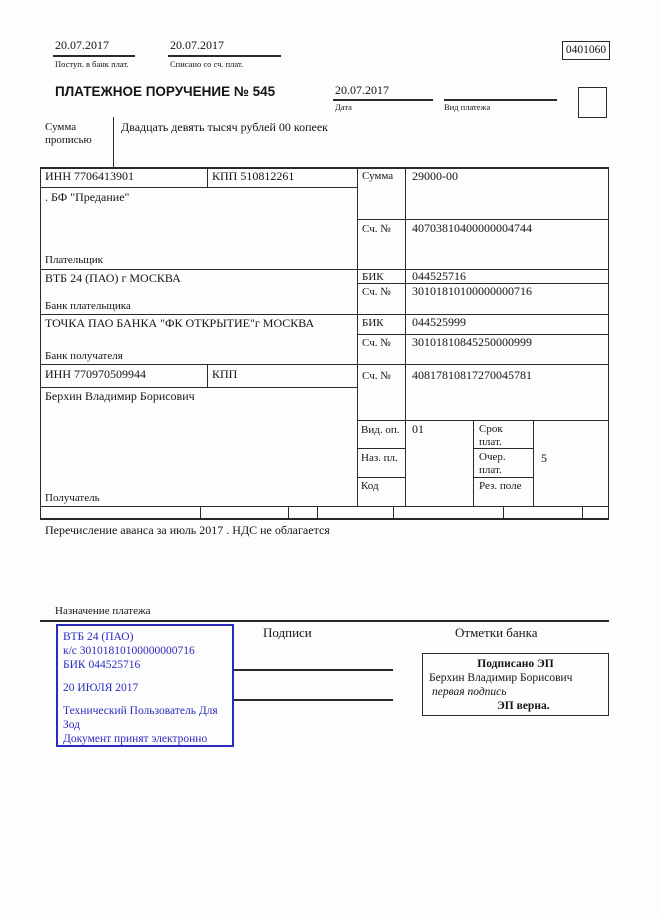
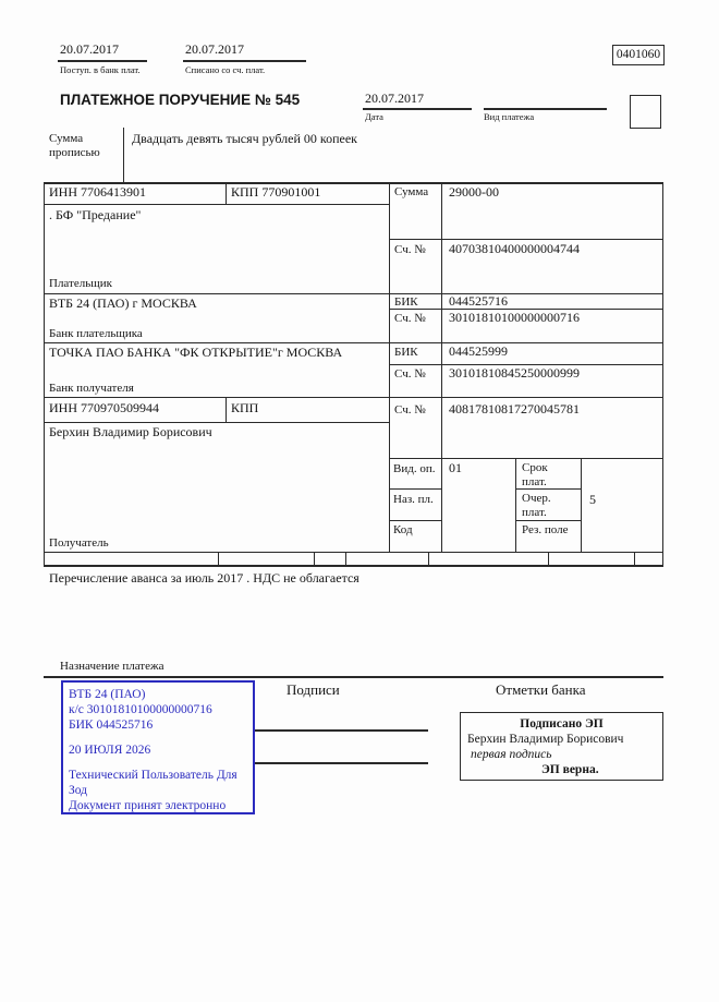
  20.07.2017
  Поступ. в банк плат.
  20.07.2017
  Списано со сч. плат.
  0401060
  ПЛАТЕЖНОЕ ПОРУЧЕНИЕ № 545
  20.07.2017
  Дата
  Вид платежа
  Сумма прописью
  Двадцать девять тысяч рублей 00 копеек
  ИНН 7706413901
- КПП 510812261
+ КПП 770901001
  Сумма
  29000-00
  . БФ "Предание"
  Плательщик
  Сч. №
  40703810400000004744
  ВТБ 24 (ПАО) г МОСКВА
  БИК
  044525716
  Сч. №
  30101810100000000716
  Банк плательщика
  ТОЧКА ПАО БАНКА "ФК ОТКРЫТИЕ"г МОСКВА
  БИК
  044525999
  Сч. №
  30101810845250000999
  Банк получателя
  ИНН 770970509944
  КПП
  Сч. №
  40817810817270045781
  Берхин Владимир Борисович
  Получатель
  Вид. оп.
  01
  Срок плат.
  Наз. пл.
  Очер. плат.
  5
  Код
  Рез. поле
  Перечисление аванса за июль 2017 . НДС не облагается
  Назначение платежа
  Подписи
  Отметки банка
  ВТБ 24 (ПАО)
  к/с 30101810100000000716
  БИК 044525716
- 20 ИЮЛЯ 2017
+ 20 ИЮЛЯ 2026
  Технический Пользователь Для Зод
  Документ принят электронно
  Подписано ЭП
  Берхин Владимир Борисович
  первая подпись
  ЭП верна.
